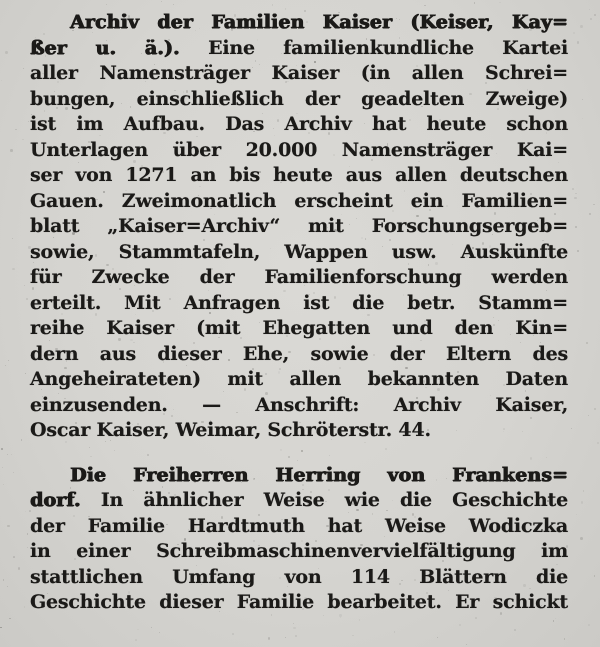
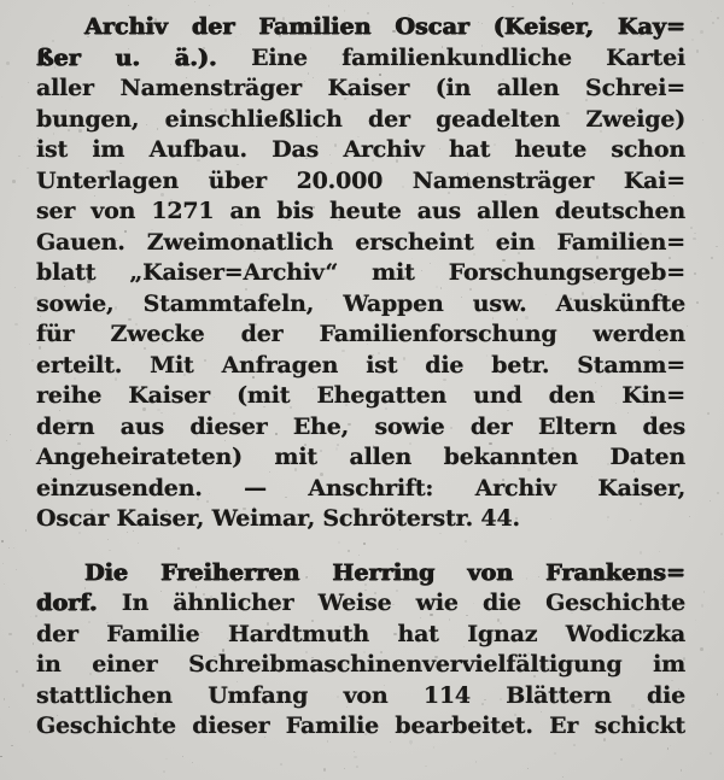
- Archiv der Familien Kaiser (Keiser, Kay=
+ Archiv der Familien Oscar (Keiser, Kay=
  ßer u. ä.). Eine familienkundliche Kartei
  aller Namensträger Kaiser (in allen Schrei=
  bungen, einschließlich der geadelten Zweige)
  ist im Aufbau. Das Archiv hat heute schon
  Unterlagen über 20.000 Namensträger Kai=
  ser von 1271 an bis heute aus allen deutschen
  Gauen. Zweimonatlich erscheint ein Familien=
  blatt „Kaiser=Archiv“ mit Forschungsergeb=
  sowie, Stammtafeln, Wappen usw. Auskünfte
  für Zwecke der Familienforschung werden
  erteilt. Mit Anfragen ist die betr. Stamm=
  reihe Kaiser (mit Ehegatten und den Kin=
  dern aus dieser Ehe, sowie der Eltern des
  Angeheirateten) mit allen bekannten Daten
  einzusenden. — Anschrift: Archiv Kaiser,
  Oscar Kaiser, Weimar, Schröterstr. 44.
  Die Freiherren Herring von Frankens=
  dorf. In ähnlicher Weise wie die Geschichte
- der Familie Hardtmuth hat Weise Wodiczka
+ der Familie Hardtmuth hat Ignaz Wodiczka
  in einer Schreibmaschinenvervielfältigung im
  stattlichen Umfang von 114 Blättern die
  Geschichte dieser Familie bearbeitet. Er schickt
